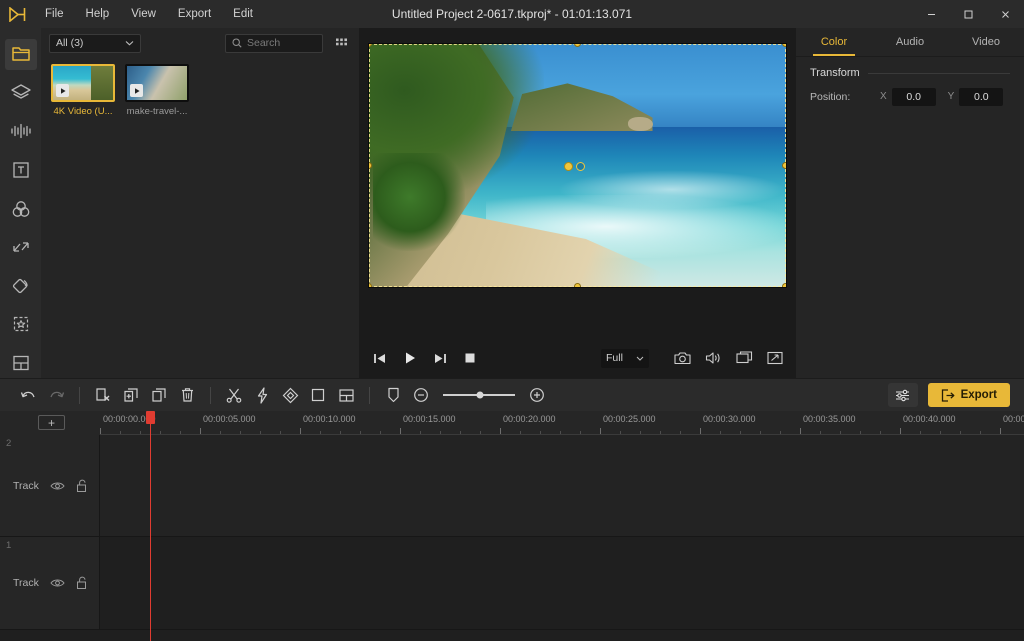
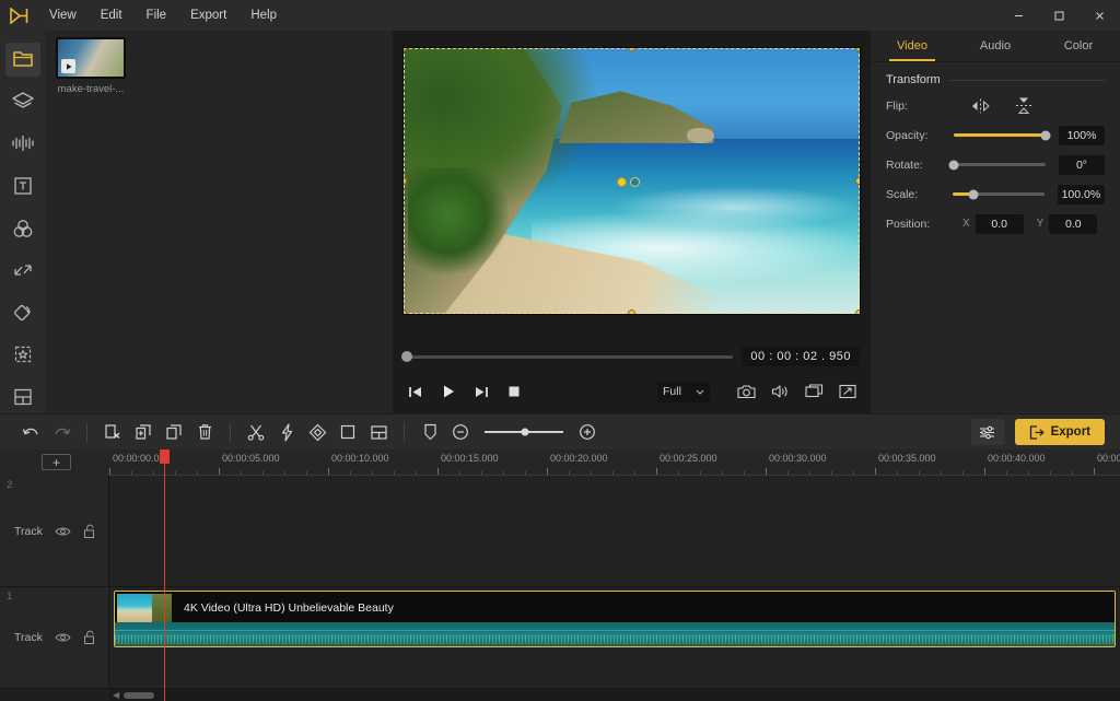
- File
+ View
- Help
+ Edit
- View
+ File
  Export
- Edit
+ Help
- Untitled Project 2-0617.tkproj* - 01:01:13.071
- All (3)
- Search
- 4K Video (U...
  make-travel-...
+ 00 : 00 : 02 . 950
  Full
- Color
+ Video
  Audio
- Video
+ Color
  Transform
+ Flip:
+ Opacity:
+ 100%
+ Rotate:
+ 0°
+ Scale:
+ 100.0%
  Position:
  X
  0.0
  Y
  0.0
  Export
  +
  00:00:00.0
  00:00:05.000
  00:00:10.000
  00:00:15.000
  00:00:20.000
  00:00:25.000
  00:00:30.000
  00:00:35.000
  00:00:40.000
  2
  Track
  1
  Track
+ 4K Video (Ultra HD) Unbelievable Beauty
+ ◀
